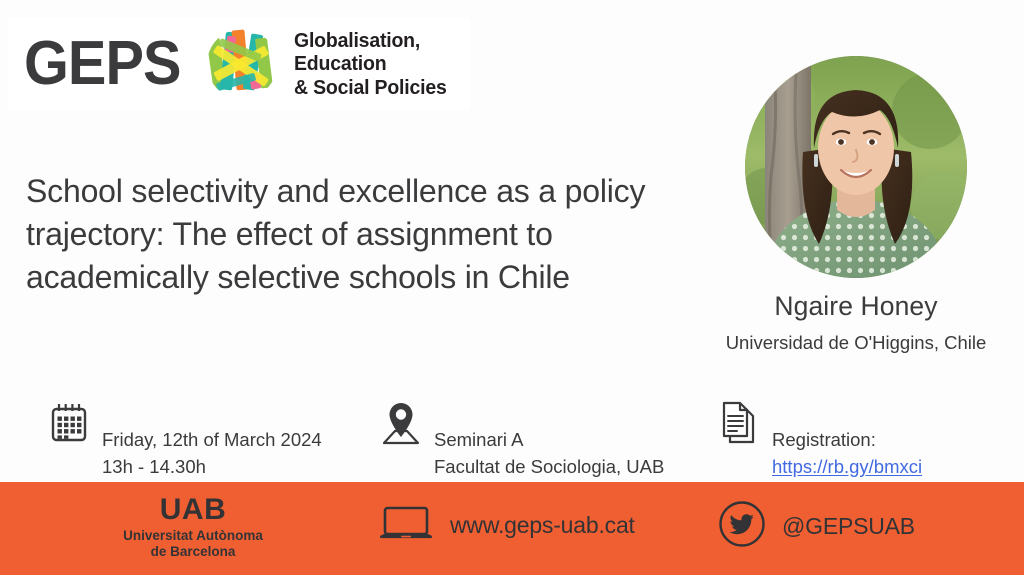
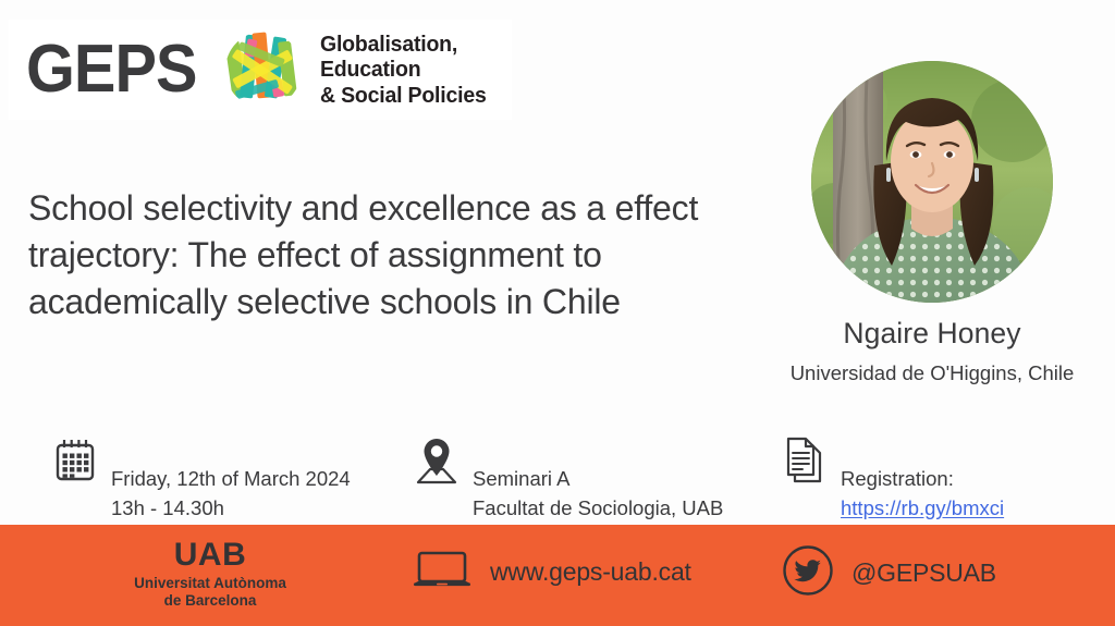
  GEPS
  Globalisation, Education
  & Social Policies
- School selectivity and excellence as a policy trajectory: The effect of assignment to academically selective schools in Chile
+ School selectivity and excellence as a effect trajectory: The effect of assignment to academically selective schools in Chile
  Ngaire Honey
  Universidad de O'Higgins, Chile
  Friday, 12th of March 2024
  13h - 14.30h
  Seminari A
  Facultat de Sociologia, UAB
  Registration:
  https://rb.gy/bmxci
  UAB
  Universitat Autònoma
  de Barcelona
  www.geps-uab.cat
  @GEPSUAB
